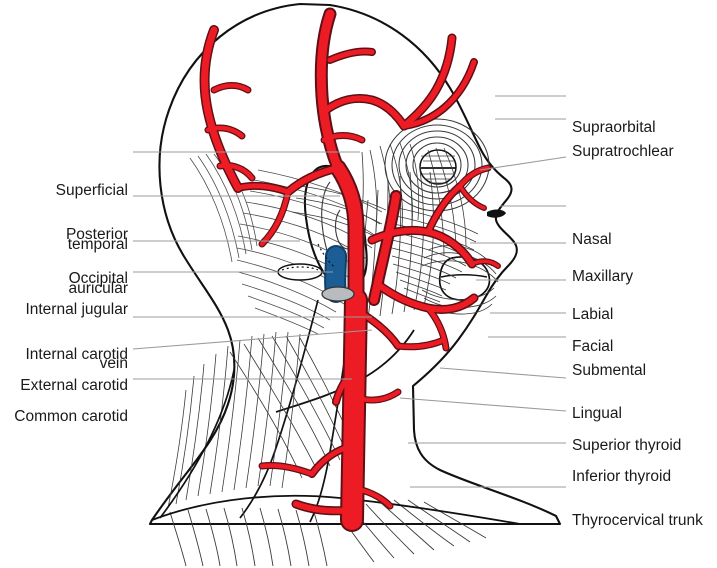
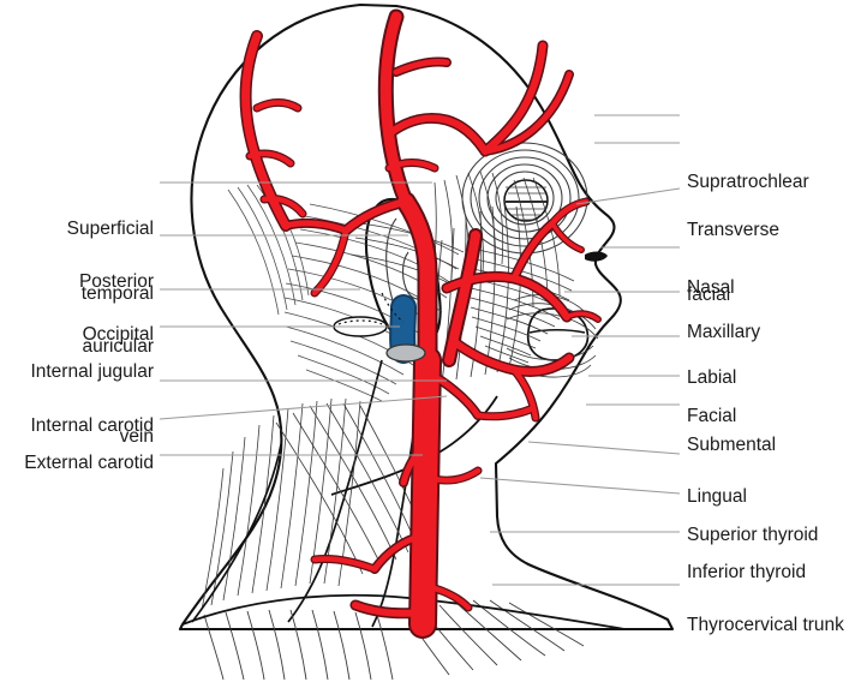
  Superficial
  temporal
  Posterior
  auricular
  Occipital
  Internal jugular
  vein
  Internal carotid
  External carotid
- Common carotid
- Supraorbital
  Supratrochlear
+ Transverse
+ facial
  Nasal
  Maxillary
  Labial
  Facial
  Submental
  Lingual
  Superior thyroid
  Inferior thyroid
  Thyrocervical trunk
